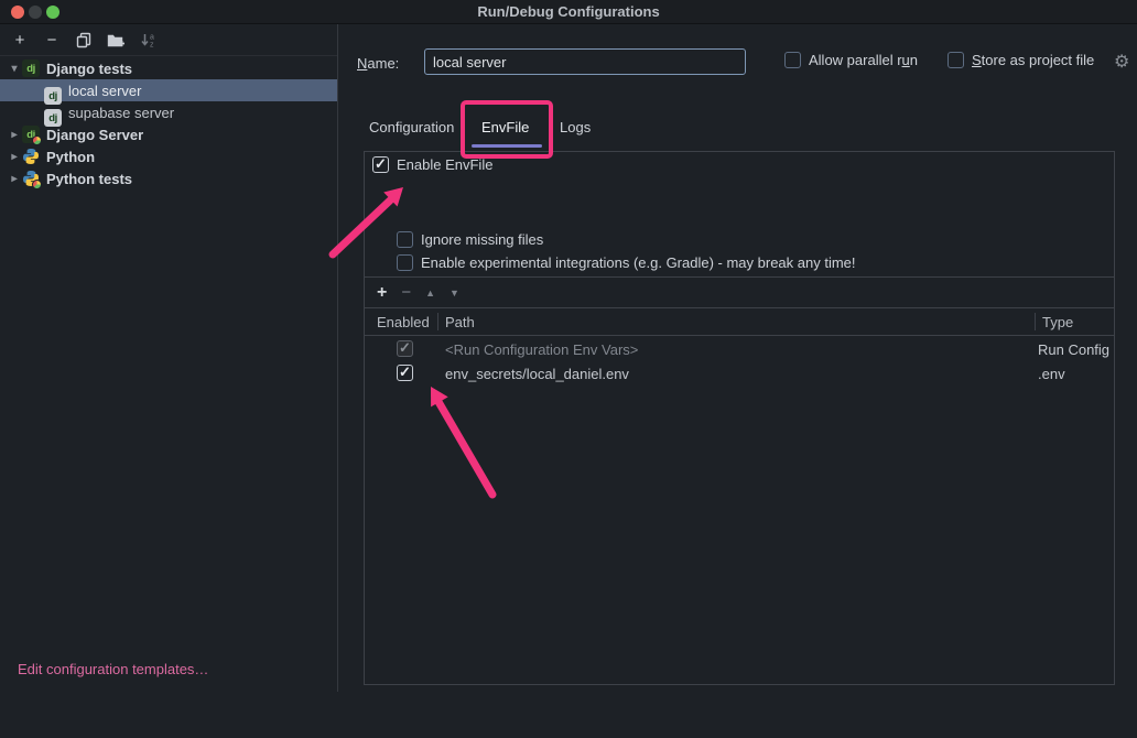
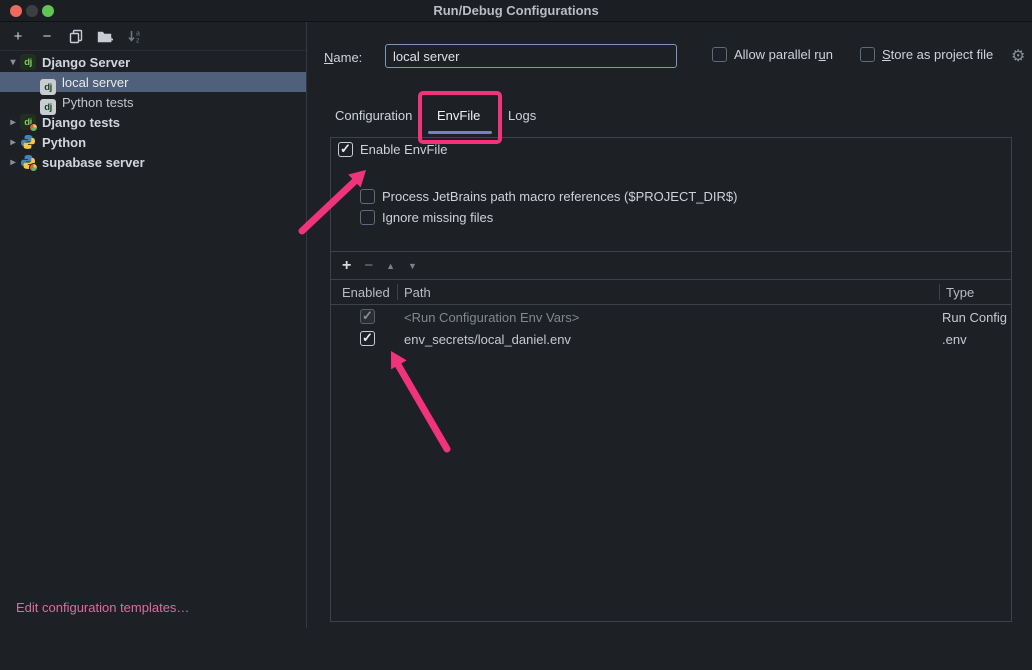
  Run/Debug Configurations
  +
  −
  ▾
  dj
- Django tests
+ Django Server
  dj
  local server
  dj
- supabase server
+ Python tests
  ▸
  dj
- Django Server
+ Django tests
  ▸
  Python
  ▸
- Python tests
+ supabase server
  Edit configuration templates…
  Name:
  local server
  Allow parallel run
  Store as project file
  ⚙
  Configuration
  EnvFile
  Logs
  Enable EnvFile
+ Process JetBrains path macro references ($PROJECT_DIR$)
  Ignore missing files
- Enable experimental integrations (e.g. Gradle) - may break any time!
  +
  −
  ▲
  ▼
  Enabled
  Path
  Type
  <Run Configuration Env Vars>
  Run Config
  env_secrets/local_daniel.env
  .env
